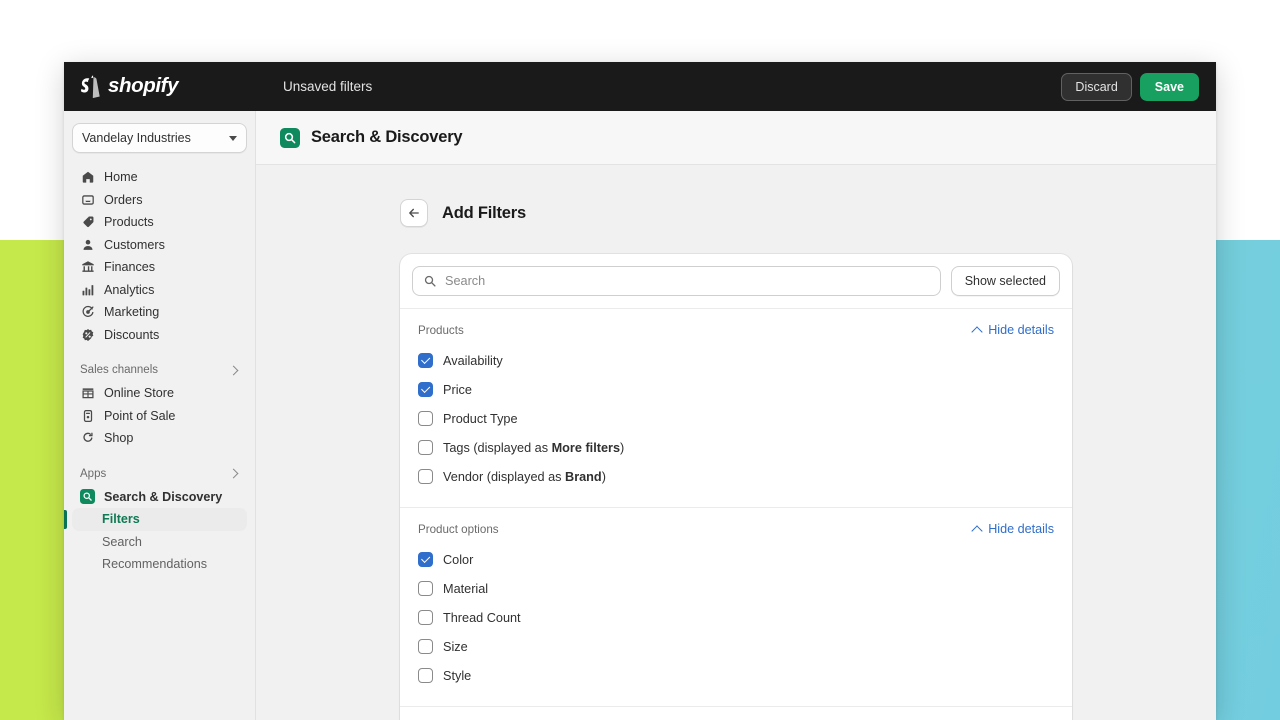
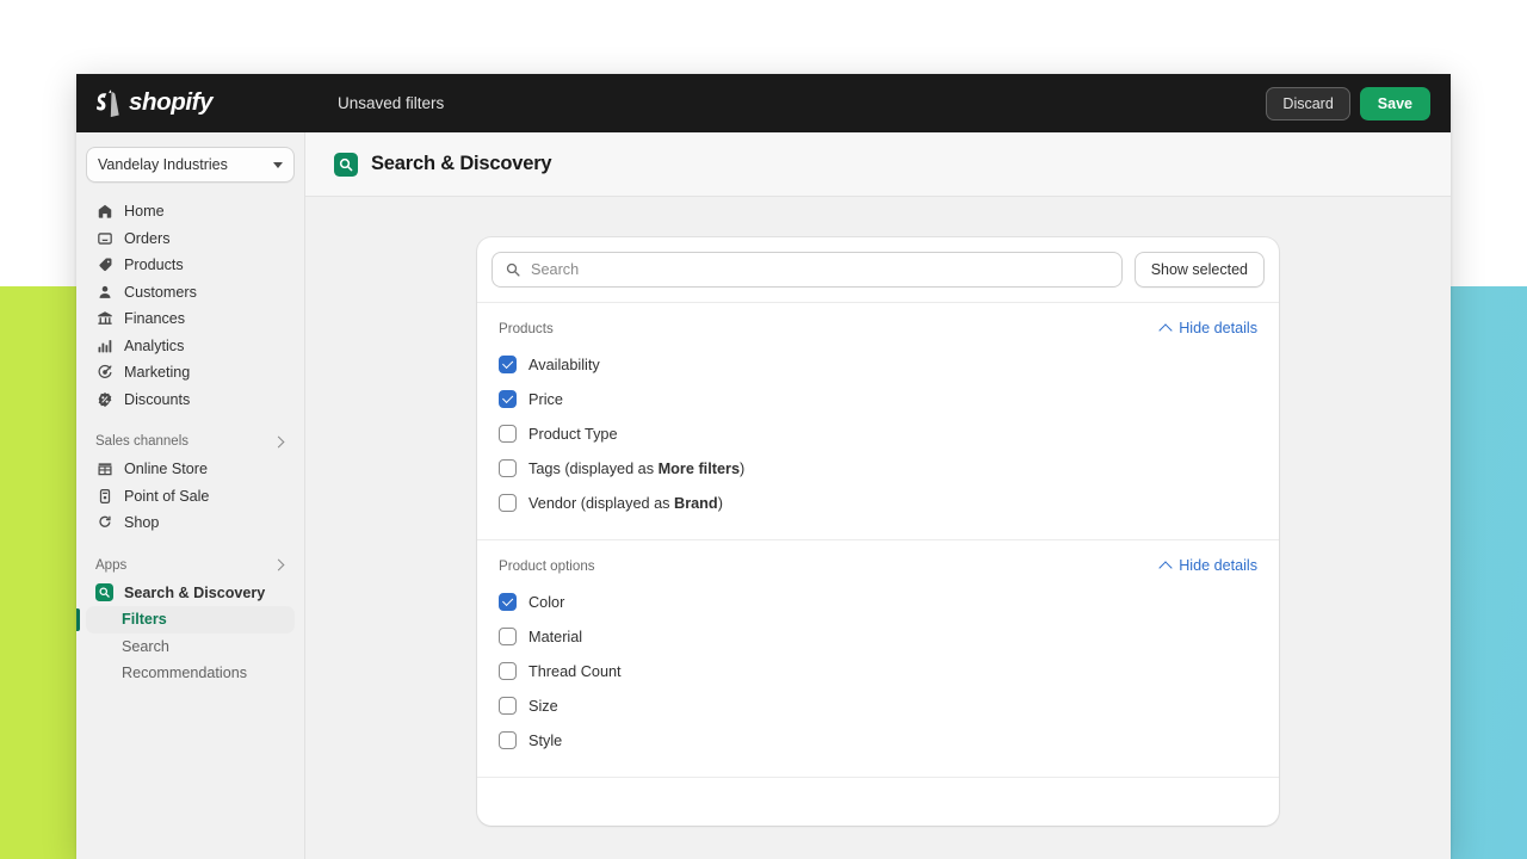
  shopify
  Unsaved filters
  Discard
  Save
  Vandelay Industries
  Home
  Orders
  Products
  Customers
  Finances
  Analytics
  Marketing
  Discounts
  Sales channels
  Online Store
  Point of Sale
  Shop
  Apps
  Search & Discovery
  Filters
  Search
  Recommendations
  Search & Discovery
- Add Filters
  Search
  Show selected
  Products
  Hide details
  Availability
  Price
  Product Type
  Tags (displayed as More filters)
  Vendor (displayed as Brand)
  Product options
  Hide details
  Color
  Material
  Thread Count
  Size
  Style
